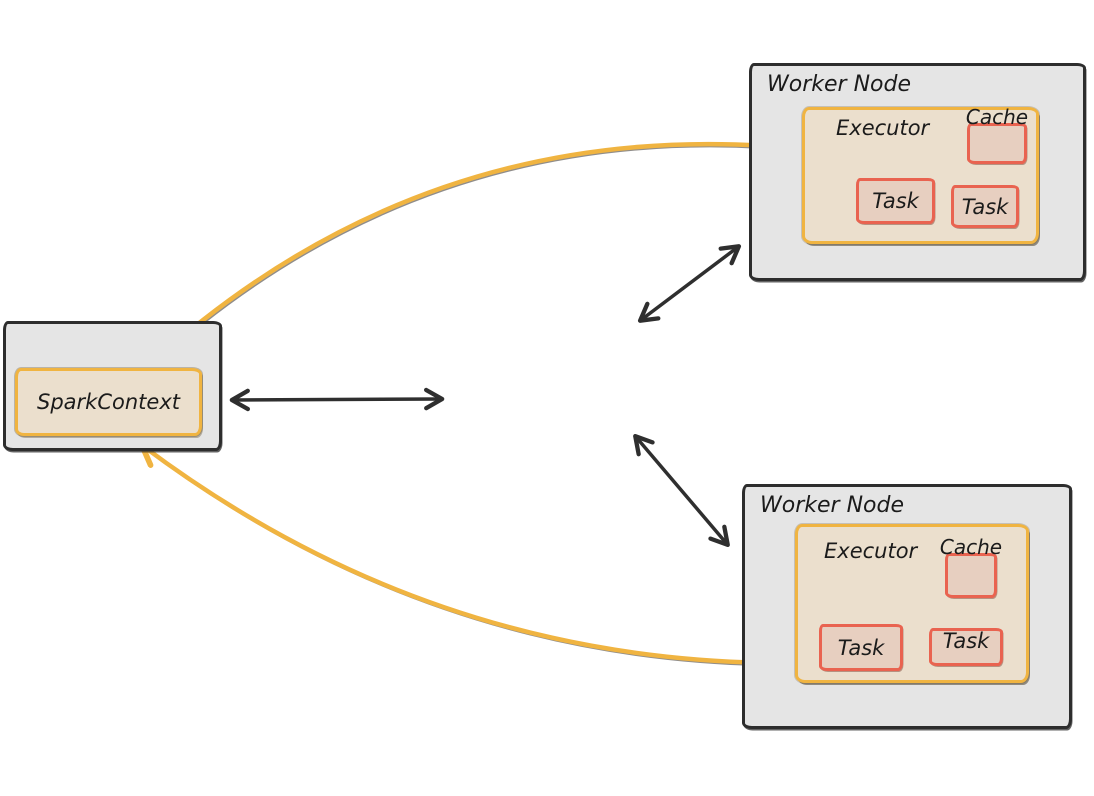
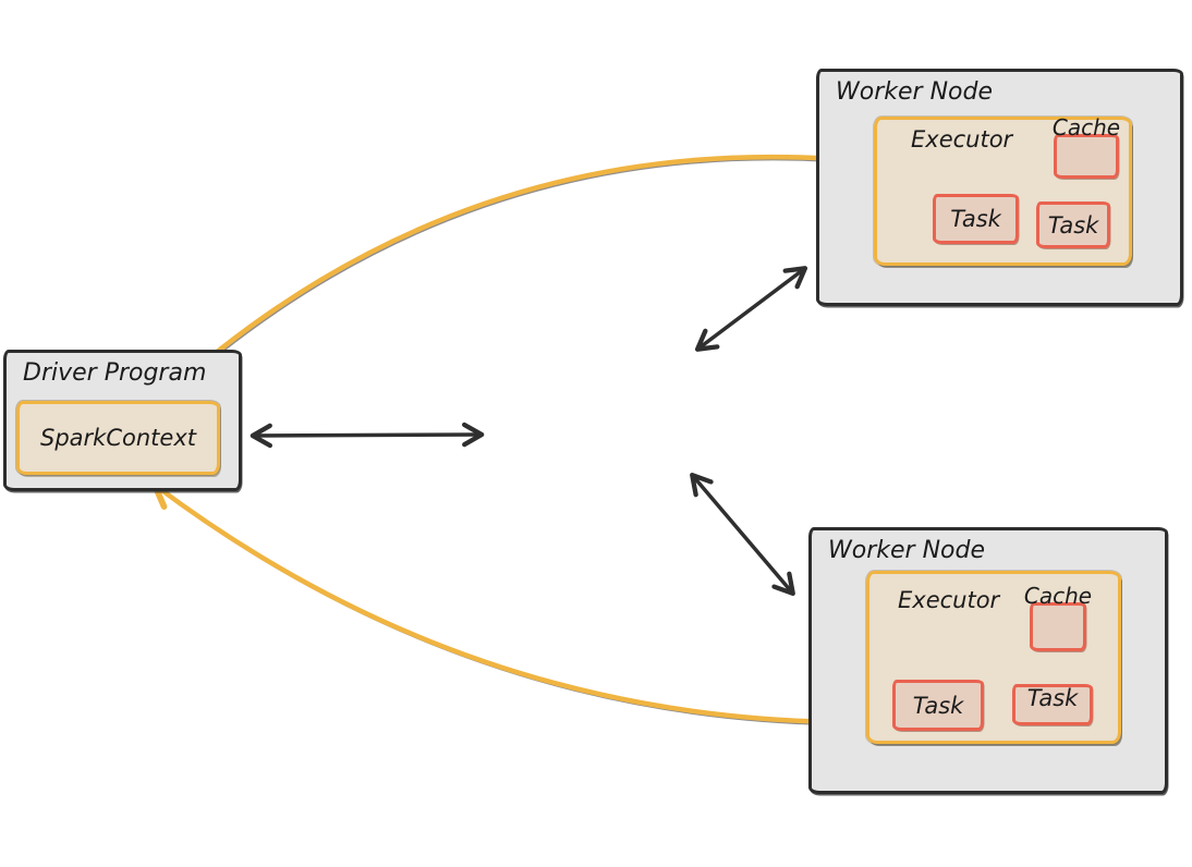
+ Driver Program
  SparkContext
  Worker Node
  Executor
  Cache
  Task
  Task
  Worker Node
  Executor
  Cache
  Task
  Task
